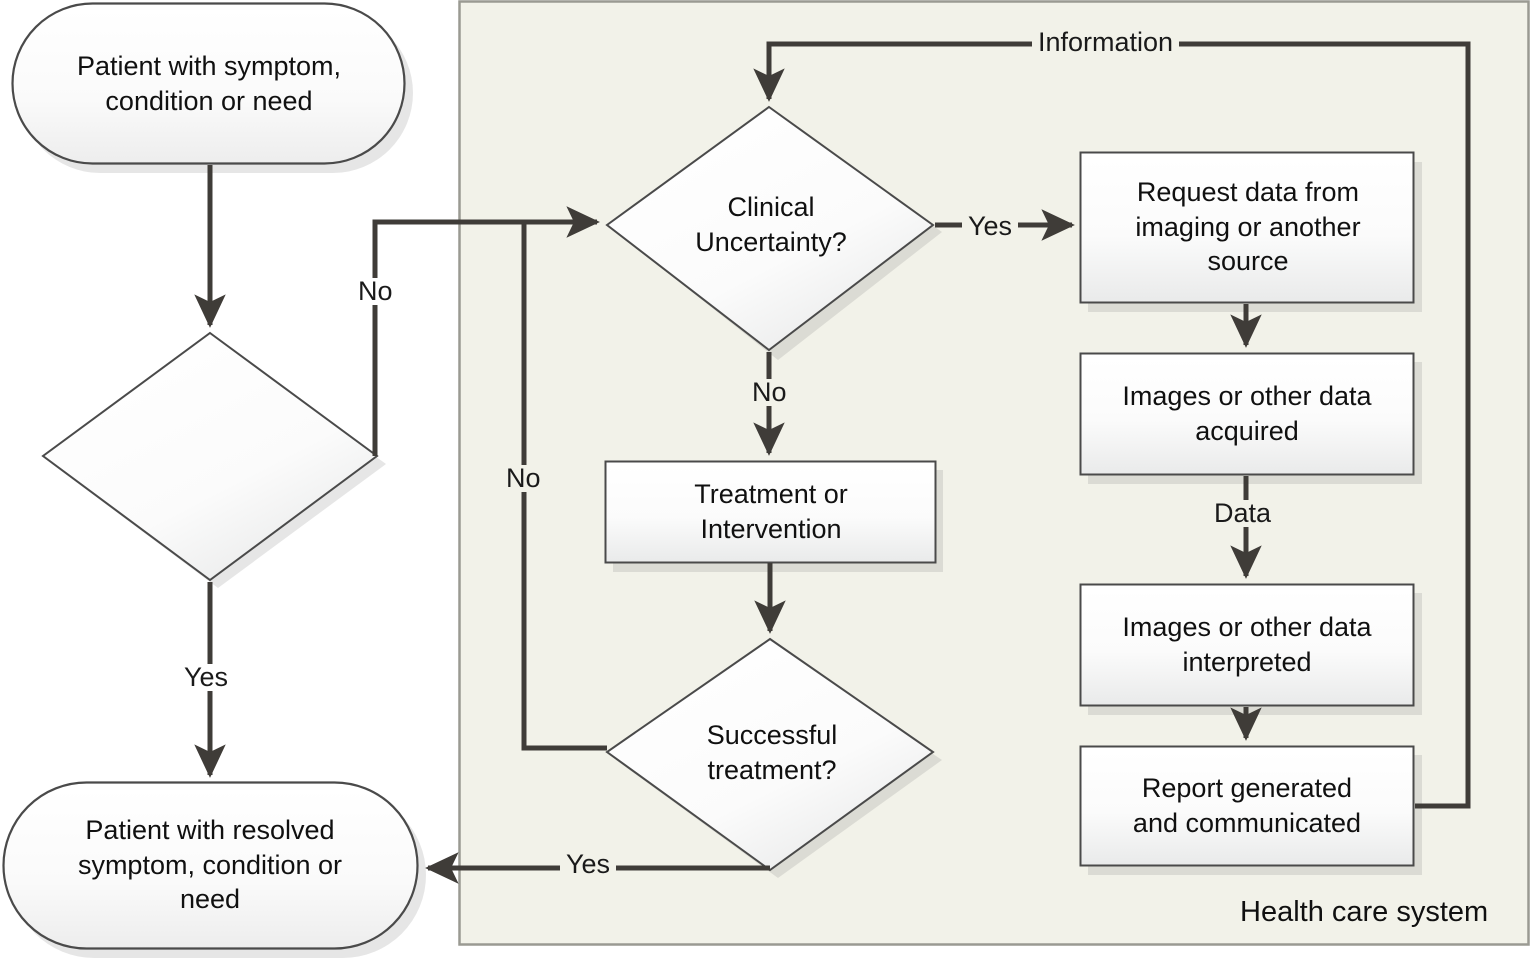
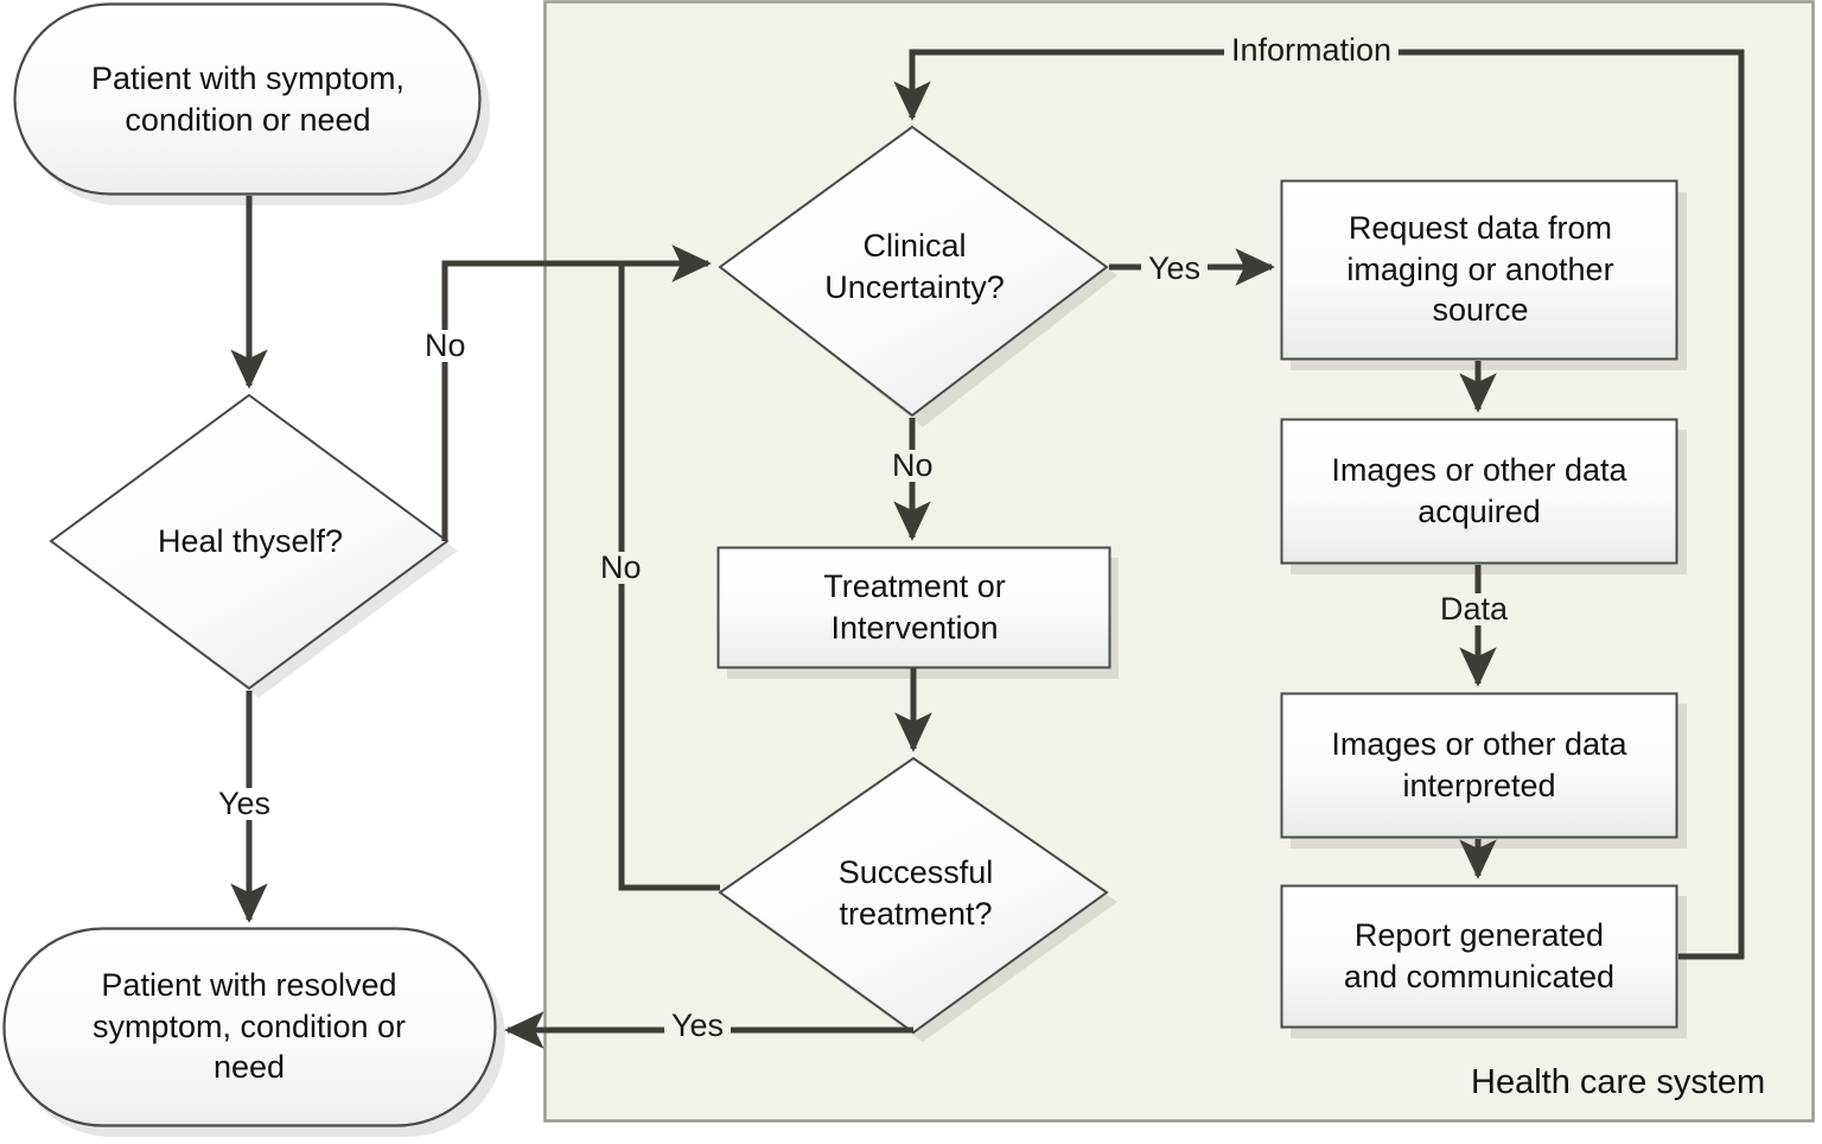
  Patient with symptom,
  condition or need
+ Heal thyself?
  Patient with resolved
  symptom, condition or
  need
  Clinical
  Uncertainty?
  Treatment or
  Intervention
  Successful
  treatment?
  Request data from
  imaging or another
  source
  Images or other data
  acquired
  Images or other data
  interpreted
  Report generated
  and communicated
  No
  Yes
  Yes
  No
  No
  Yes
  Information
  Data
  Health care system
